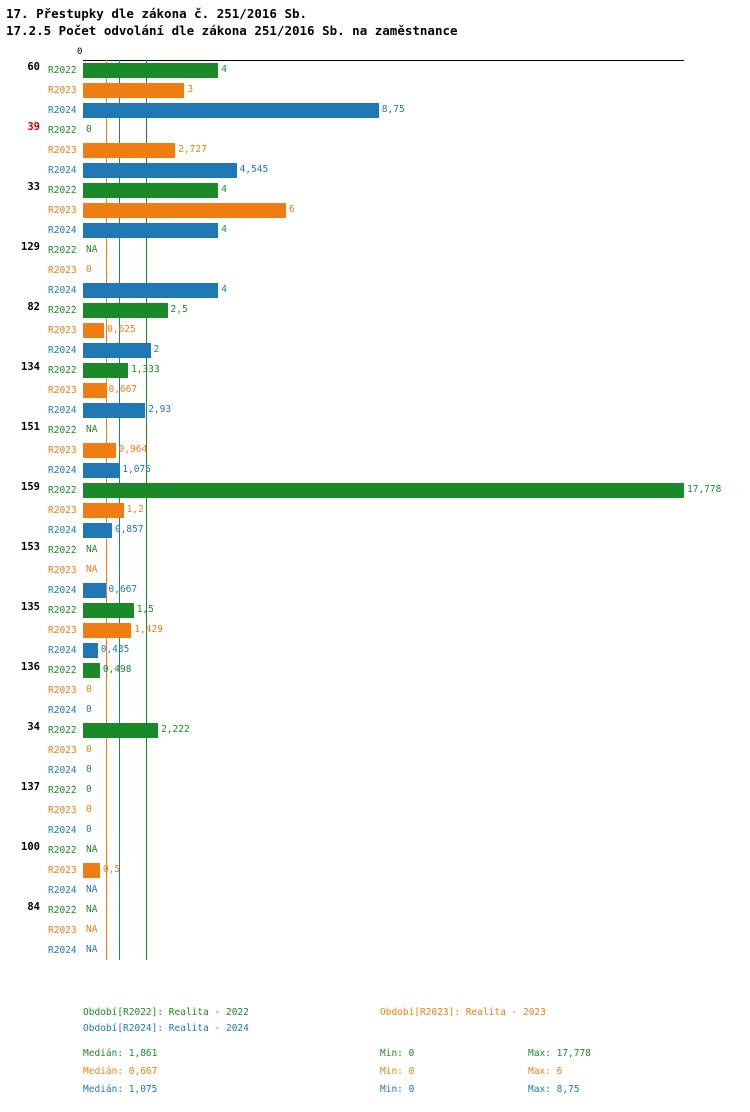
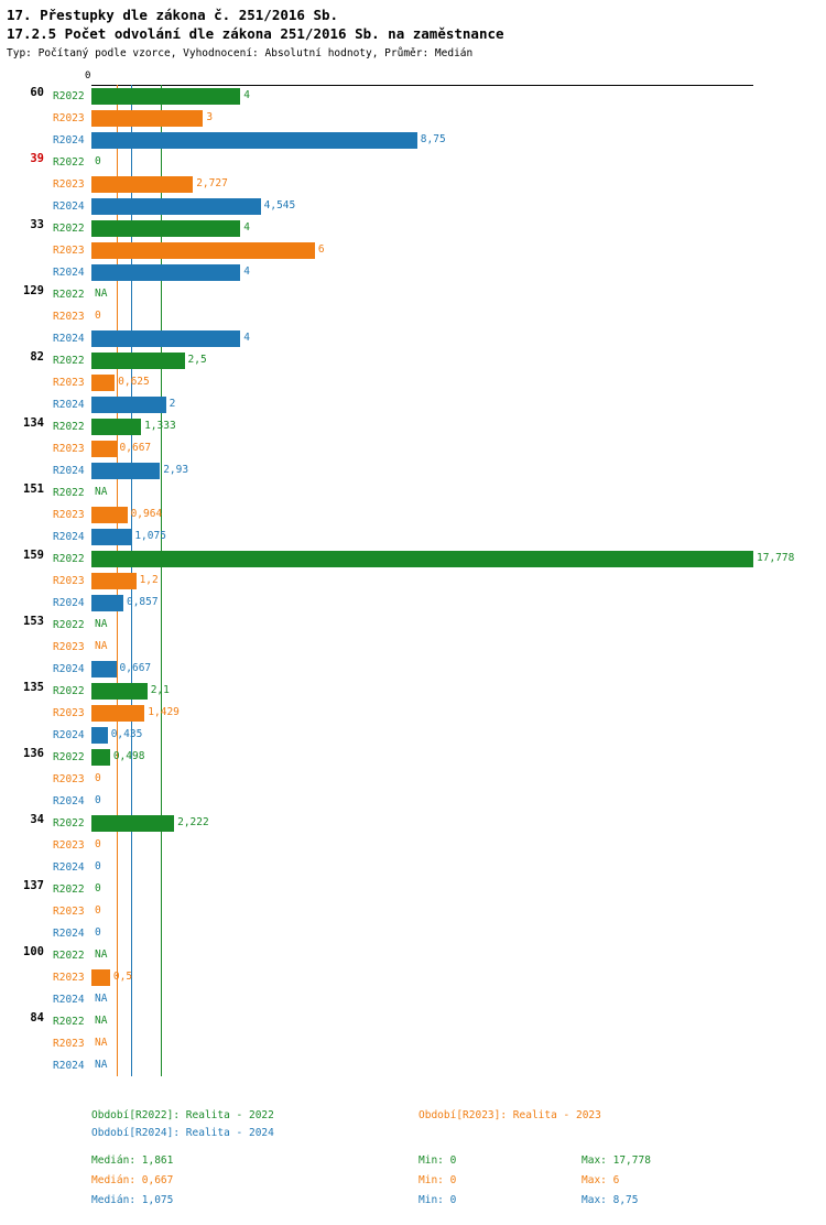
  17. Přestupky dle zákona č. 251/2016 Sb.
  17.2.5 Počet odvolání dle zákona 251/2016 Sb. na zaměstnance
+ Typ: Počítaný podle vzorce, Vyhodnocení: Absolutní hodnoty, Průměr: Medián
  0
  60
  R2022
  4
  R2023
  3
  R2024
  8,75
  39
  R2022
  0
  R2023
  2,727
  R2024
  4,545
  33
  R2022
  4
  R2023
  6
  R2024
  4
  129
  R2022
  NA
  R2023
  0
  R2024
  4
  82
  R2022
  2,5
  R2023
  0,625
  R2024
  2
  134
  R2022
  1,333
  R2023
  0,667
  R2024
  2,93
  151
  R2022
  NA
  R2023
  0,964
  R2024
  1,075
  159
  R2022
  17,778
  R2023
  1,2
  R2024
  0,857
  153
  R2022
  NA
  R2023
  NA
  R2024
  0,667
  135
  R2022
- 1,5
+ 2,1
  R2023
  1,429
  R2024
  0,435
  136
  R2022
  0,498
  R2023
  0
  R2024
  0
  34
  R2022
  2,222
  R2023
  0
  R2024
  0
  137
  R2022
  0
  R2023
  0
  R2024
  0
  100
  R2022
  NA
  R2023
  0,5
  R2024
  NA
  84
  R2022
  NA
  R2023
  NA
  R2024
  NA
  Období[R2022]: Realita - 2022
  Období[R2023]: Realita - 2023
  Období[R2024]: Realita - 2024
  Medián: 1,861
  Min: 0
  Max: 17,778
  Medián: 0,667
  Min: 0
  Max: 6
  Medián: 1,075
  Min: 0
  Max: 8,75
